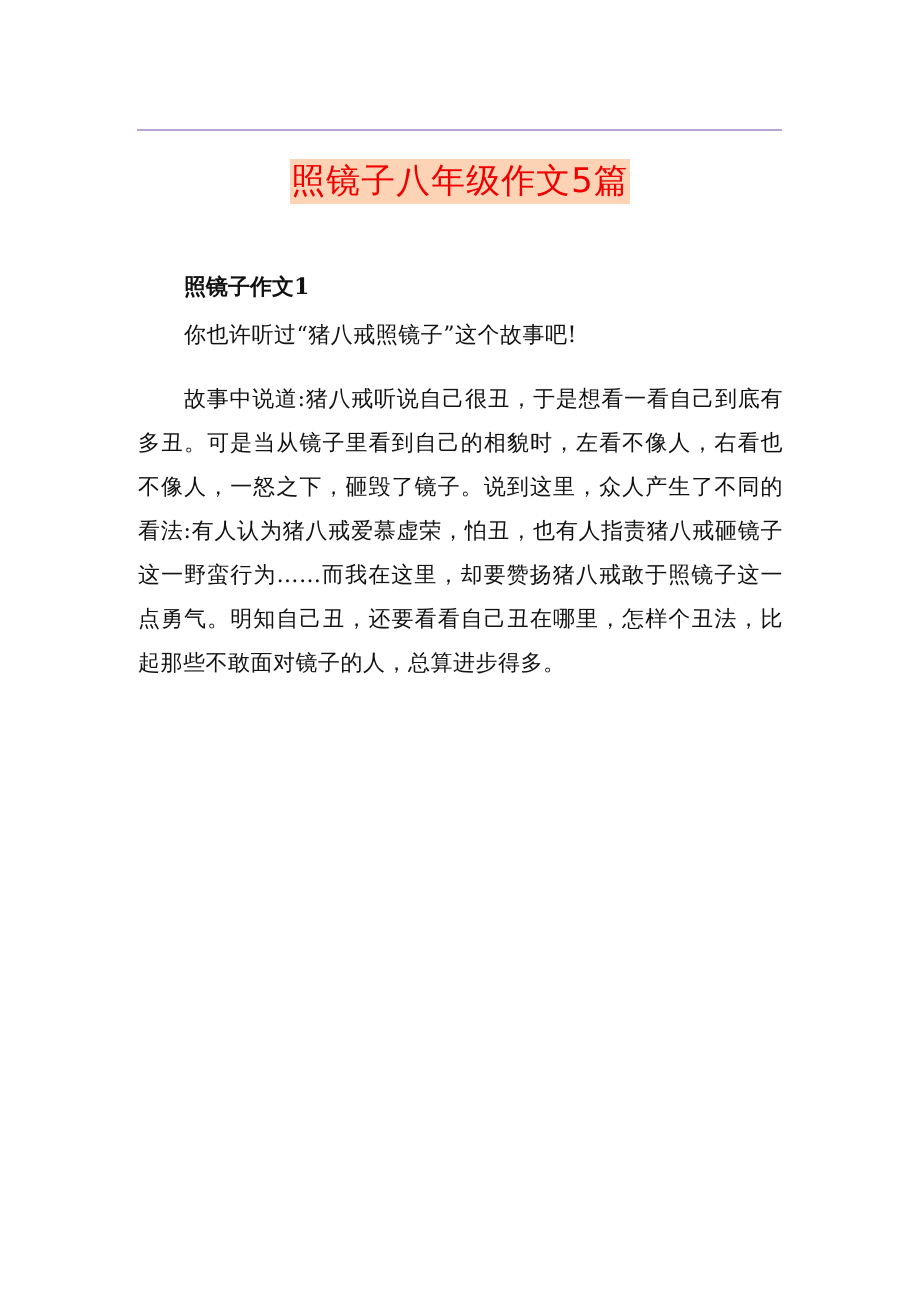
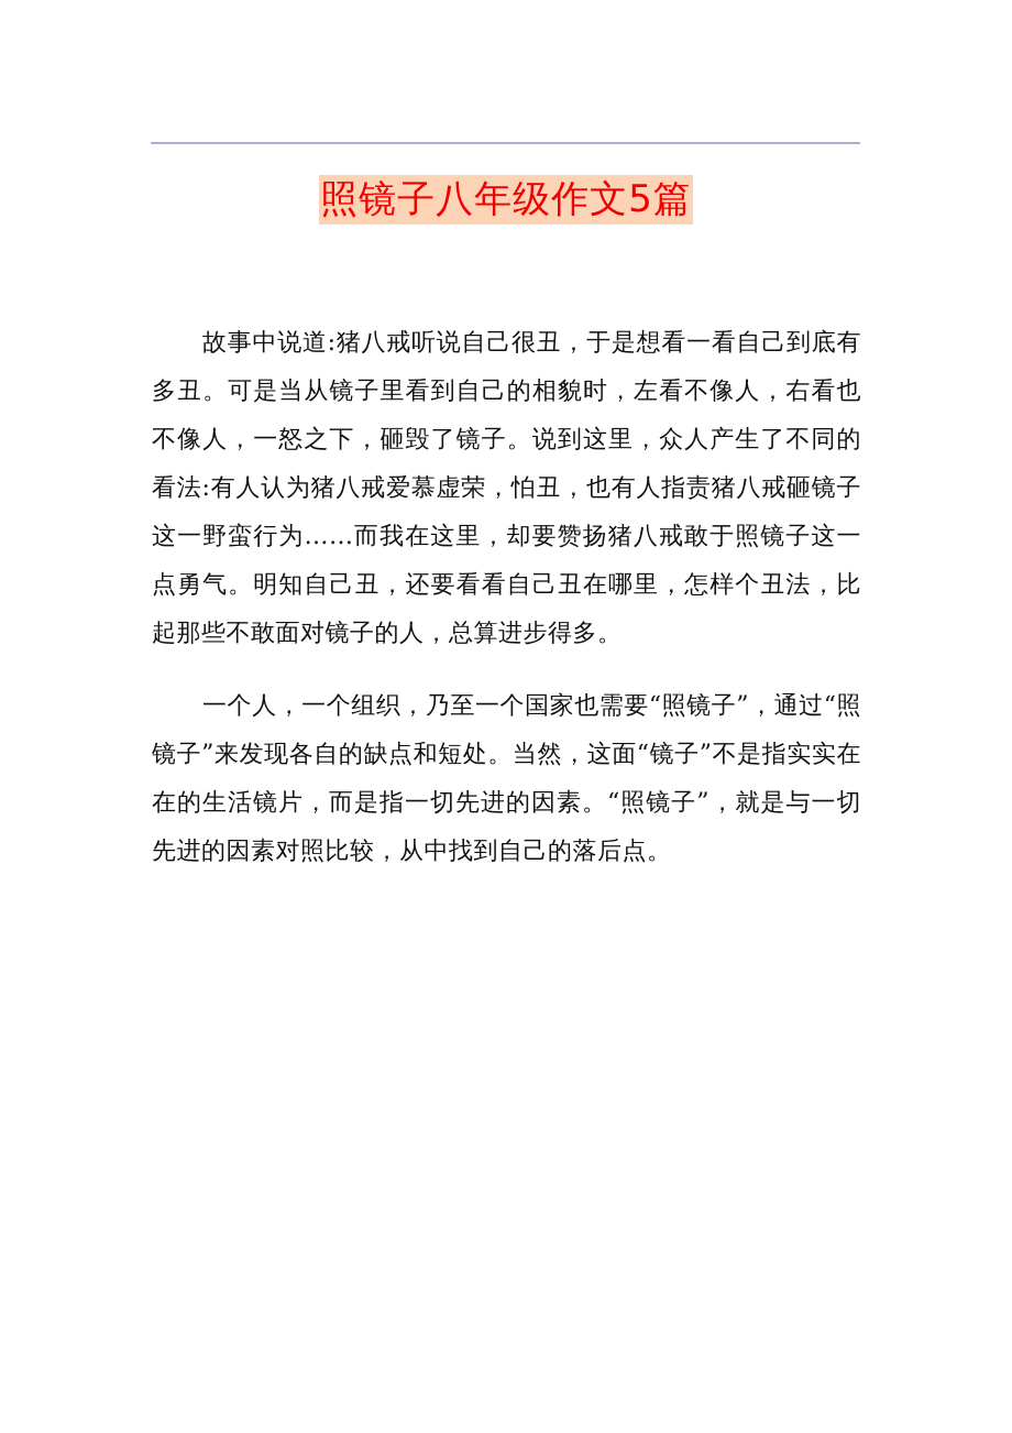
  照镜子八年级作文5篇
- 照镜子作文1
- 你也许听过“猪八戒照镜子”这个故事吧!
  故事中说道:猪八戒听说自己很丑，于是想看一看自己到底有多丑。可是当从镜子里看到自己的相貌时，左看不像人，右看也不像人，一怒之下，砸毁了镜子。说到这里，众人产生了不同的看法:有人认为猪八戒爱慕虚荣，怕丑，也有人指责猪八戒砸镜子这一野蛮行为……而我在这里，却要赞扬猪八戒敢于照镜子这一点勇气。明知自己丑，还要看看自己丑在哪里，怎样个丑法，比起那些不敢面对镜子的人，总算进步得多。
+ 一个人，一个组织，乃至一个国家也需要“照镜子”，通过“照镜子”来发现各自的缺点和短处。当然，这面“镜子”不是指实实在在的生活镜片，而是指一切先进的因素。“照镜子”，就是与一切先进的因素对照比较，从中找到自己的落后点。
